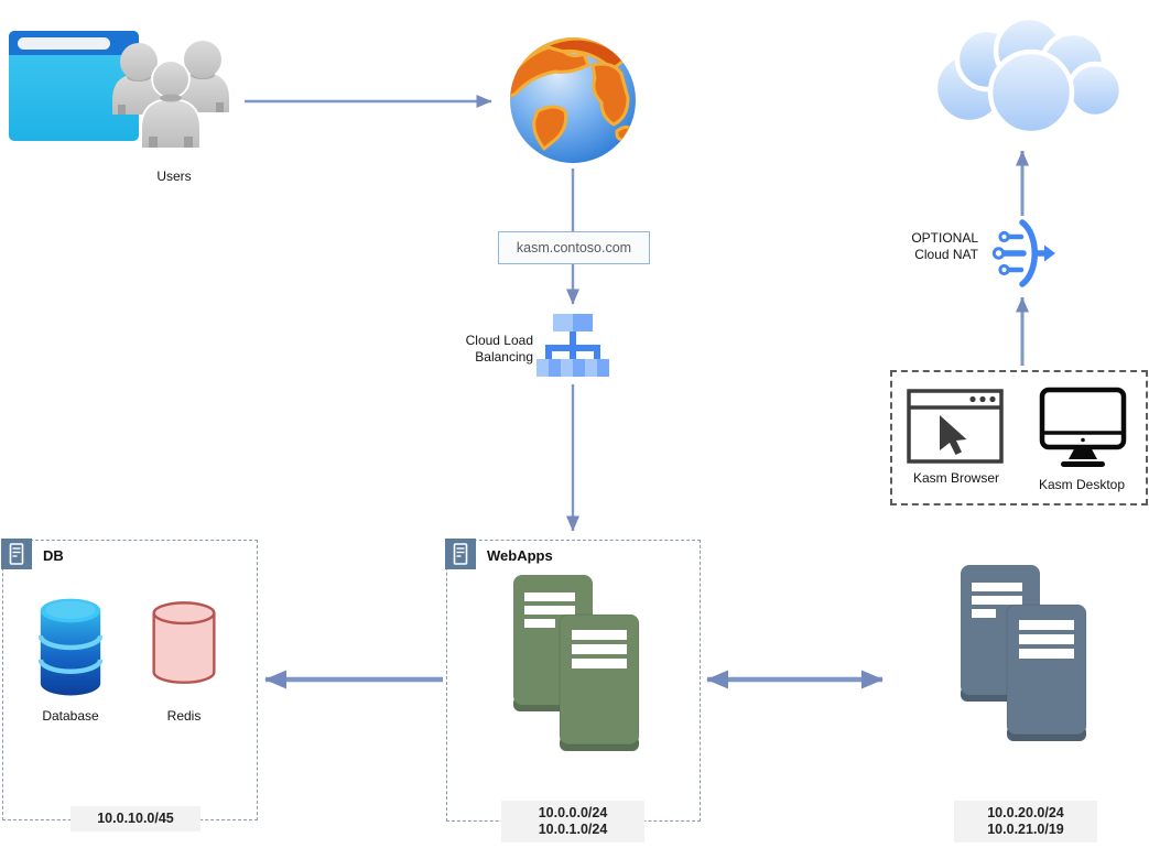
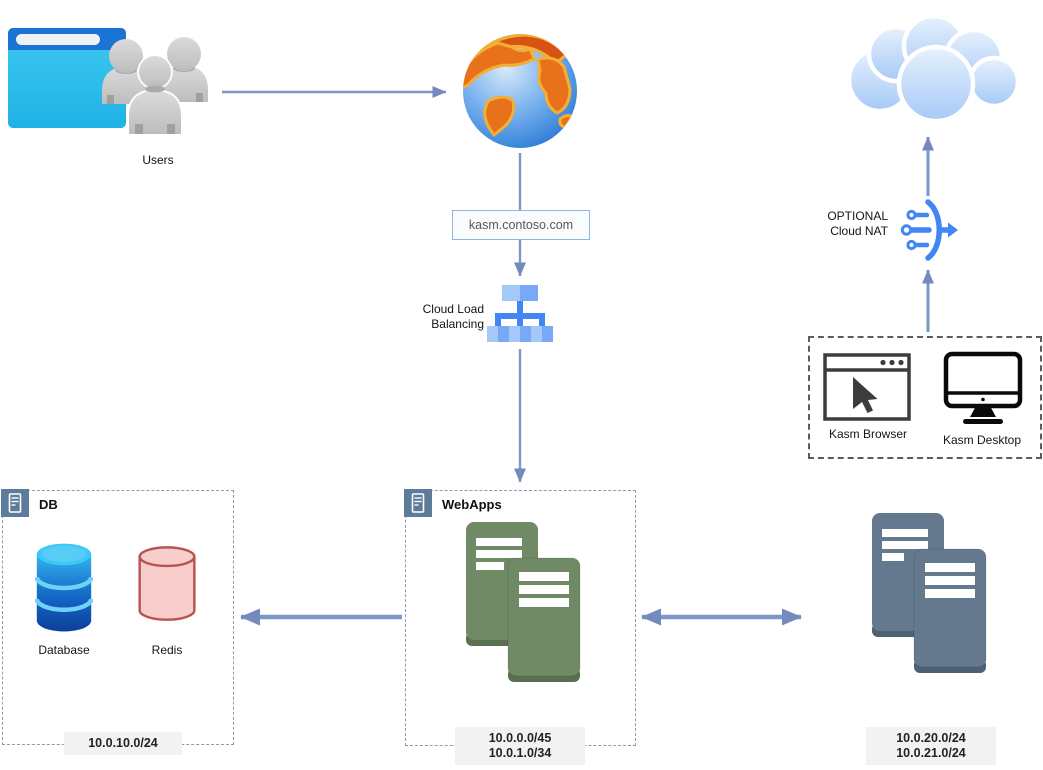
  Users
  kasm.contoso.com
  Cloud Load
  Balancing
  OPTIONAL
  Cloud NAT
  Kasm Browser
  Kasm Desktop
  DB
  Database
  Redis
- 10.0.10.0/45
+ 10.0.10.0/24
  WebApps
- 10.0.0.0/24
+ 10.0.0.0/45
- 10.0.1.0/24
+ 10.0.1.0/34
  10.0.20.0/24
- 10.0.21.0/19
+ 10.0.21.0/24
